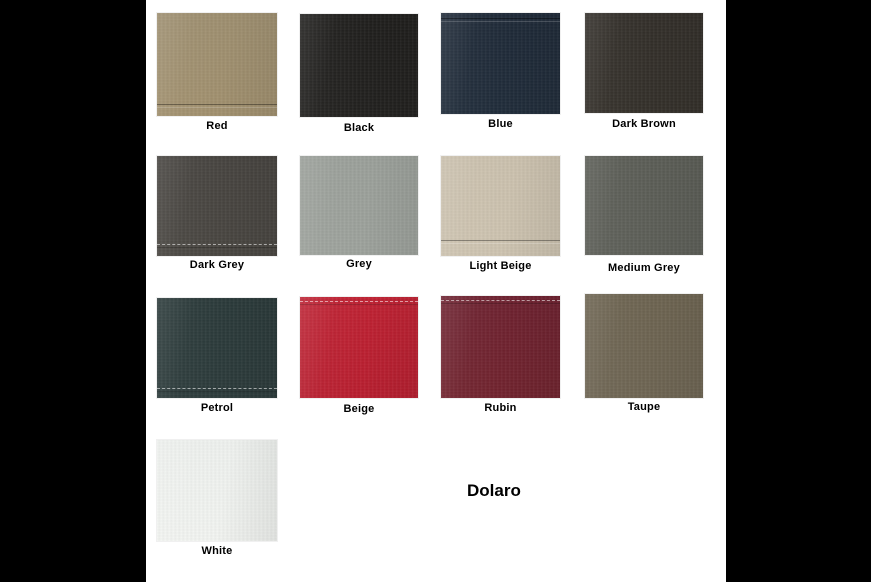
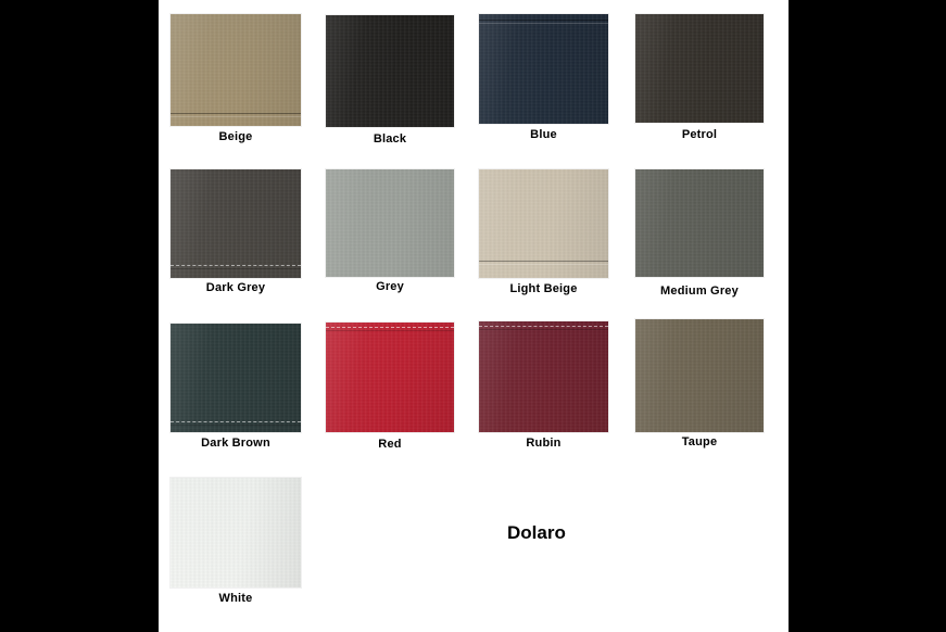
- Red
+ Beige
  Black
  Blue
- Dark Brown
+ Petrol
  Dark Grey
  Grey
  Light Beige
  Medium Grey
- Petrol
+ Dark Brown
- Beige
+ Red
  Rubin
  Taupe
  White
  Dolaro
